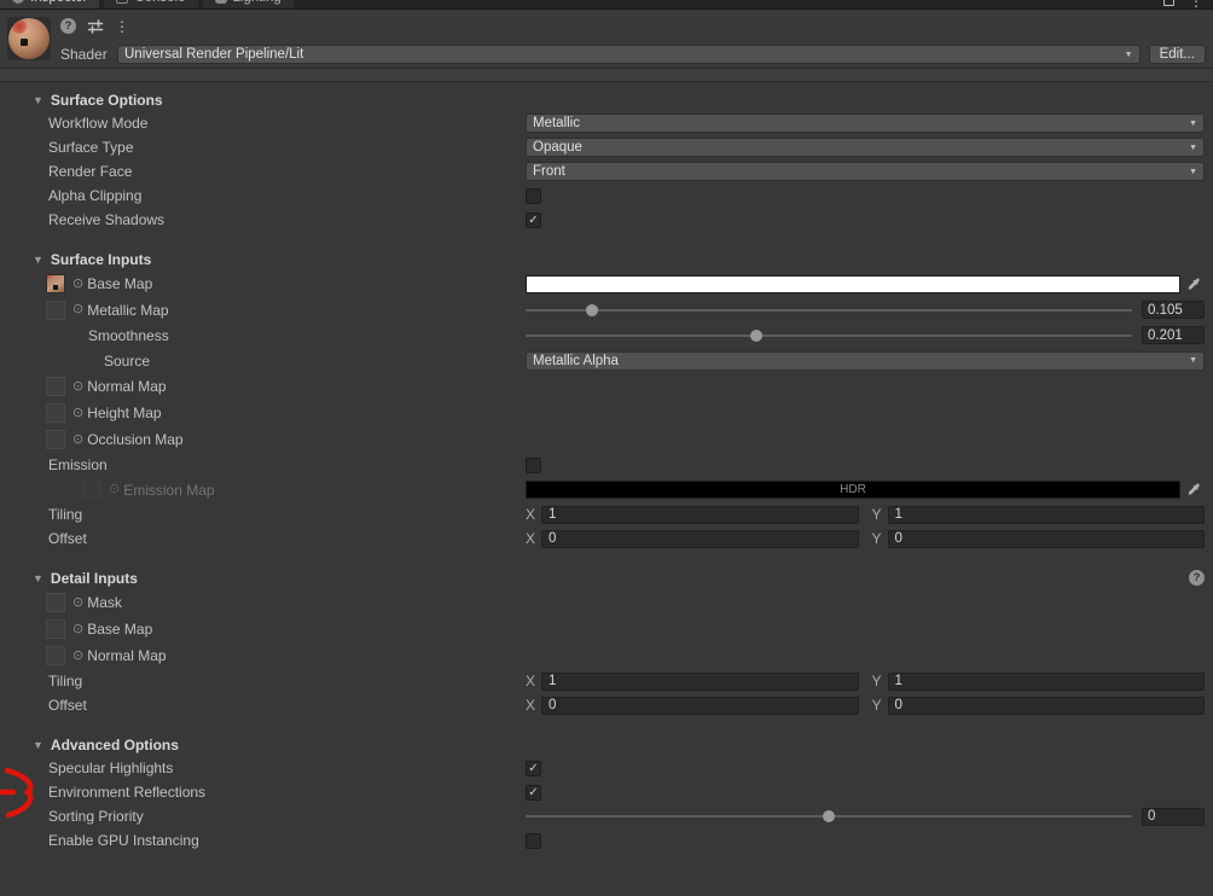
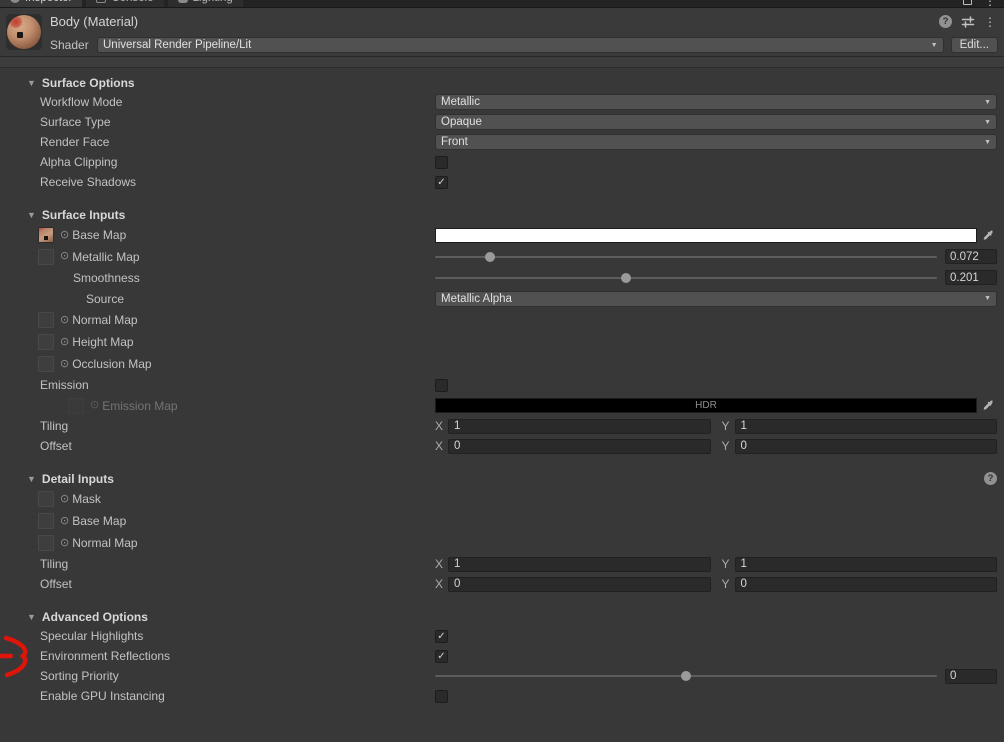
  ⋮
+ Body (Material)
  ?
  ⋮
  Shader
  Universal Render Pipeline/Lit
  Edit...
  ▼
  Surface Options
  Workflow Mode
  Metallic
  Surface Type
  Opaque
  Render Face
  Front
  Alpha Clipping
  Receive Shadows
  ▼
  Surface Inputs
  ⊙
  Base Map
  ⊙
  Metallic Map
- 0.105
+ 0.072
  Smoothness
  0.201
  Source
  Metallic Alpha
  ⊙
  Normal Map
  ⊙
  Height Map
  ⊙
  Occlusion Map
  Emission
  ⊙
  Emission Map
  HDR
  Tiling
  X
  1
  Y
  1
  Offset
  X
  0
  Y
  0
  ▼
  Detail Inputs
  ?
  ⊙
  Mask
  ⊙
  Base Map
  ⊙
  Normal Map
  Tiling
  X
  1
  Y
  1
  Offset
  X
  0
  Y
  0
  ▼
  Advanced Options
  Specular Highlights
  Environment Reflections
  Sorting Priority
  0
  Enable GPU Instancing
